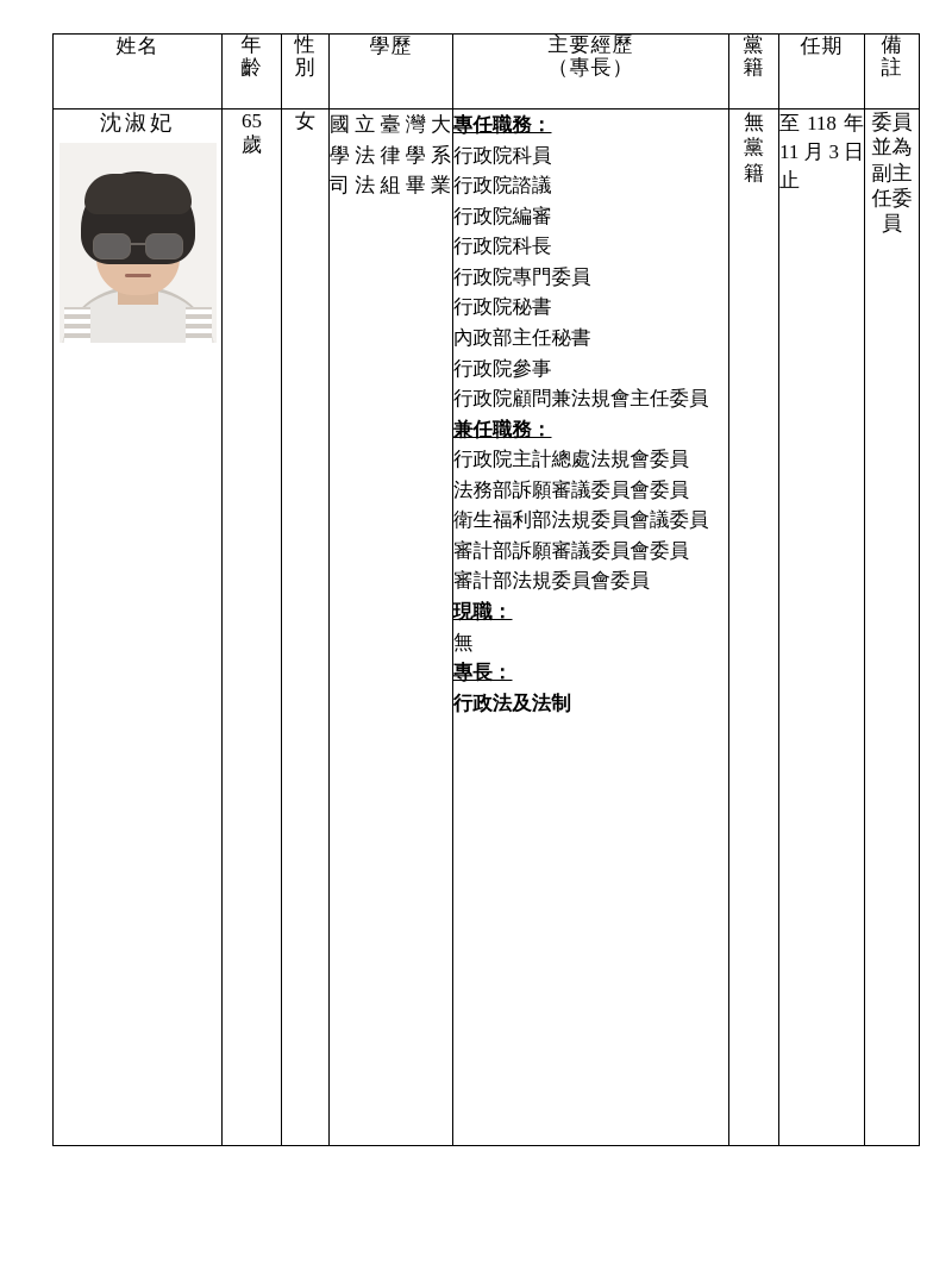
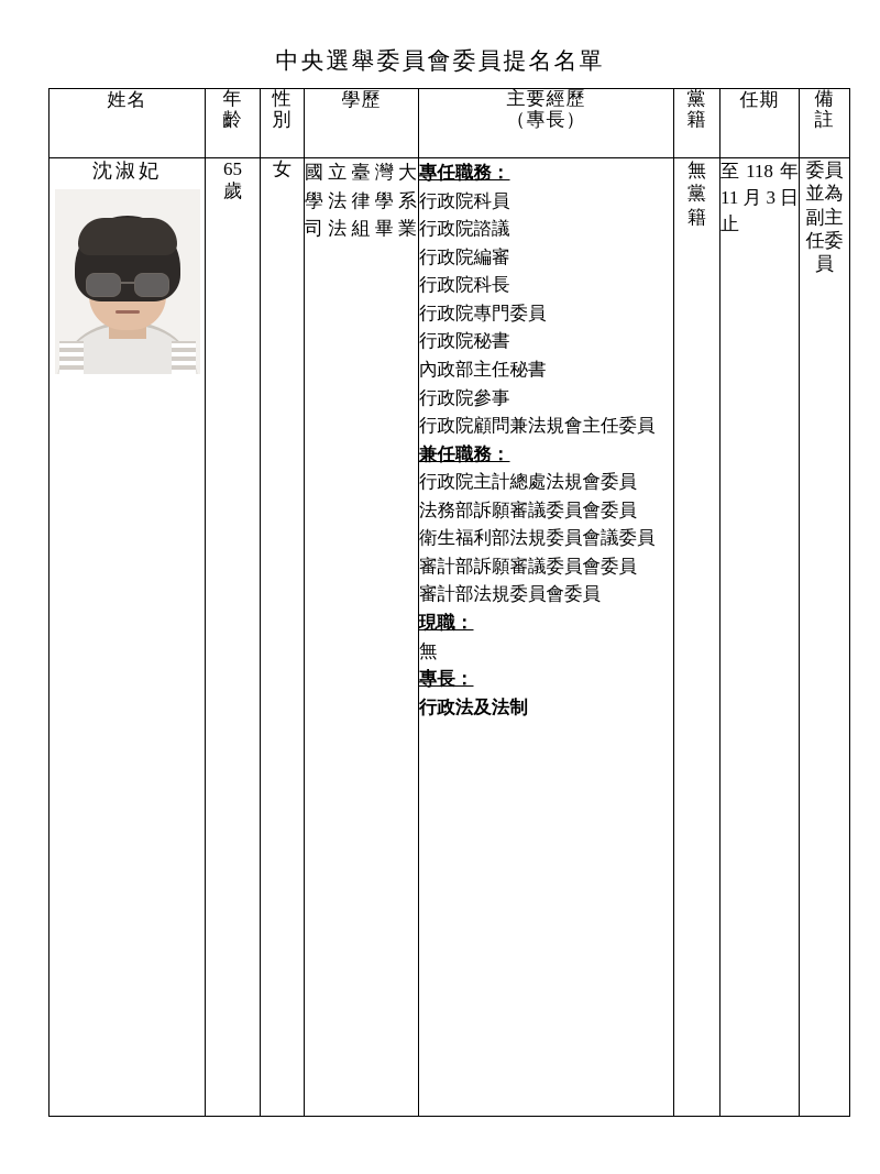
+ 中央選舉委員會委員提名名單
  姓名	年 齡	性 別	學歷	主要經歷 （專長）	黨 籍	任期	備 註
  沈淑妃	65 歲	女	國立臺灣大學法律學系司法組畢業	專任職務： 行政院科員 行政院諮議 行政院編審 行政院科長 行政院專門委員 行政院秘書 內政部主任秘書 行政院參事 行政院顧問兼法規會主任委員 兼任職務： 行政院主計總處法規會委員 法務部訴願審議委員會委員 衛生福利部法規委員會議委員 審計部訴願審議委員會委員 審計部法規委員會委員 現職： 無 專長： 行政法及法制	無 黨 籍	至118年11月3日止	委員並為副主任委員
